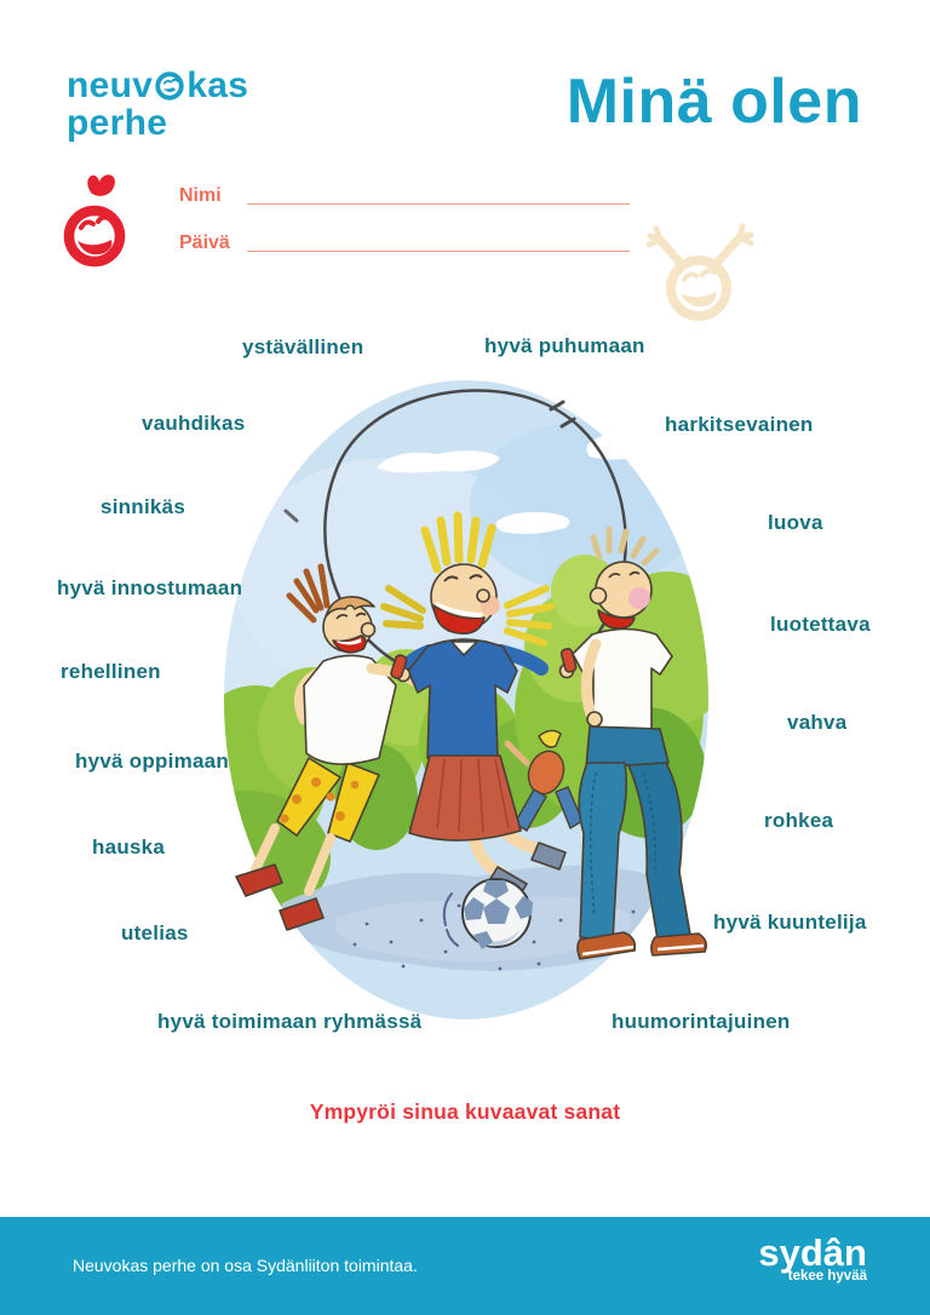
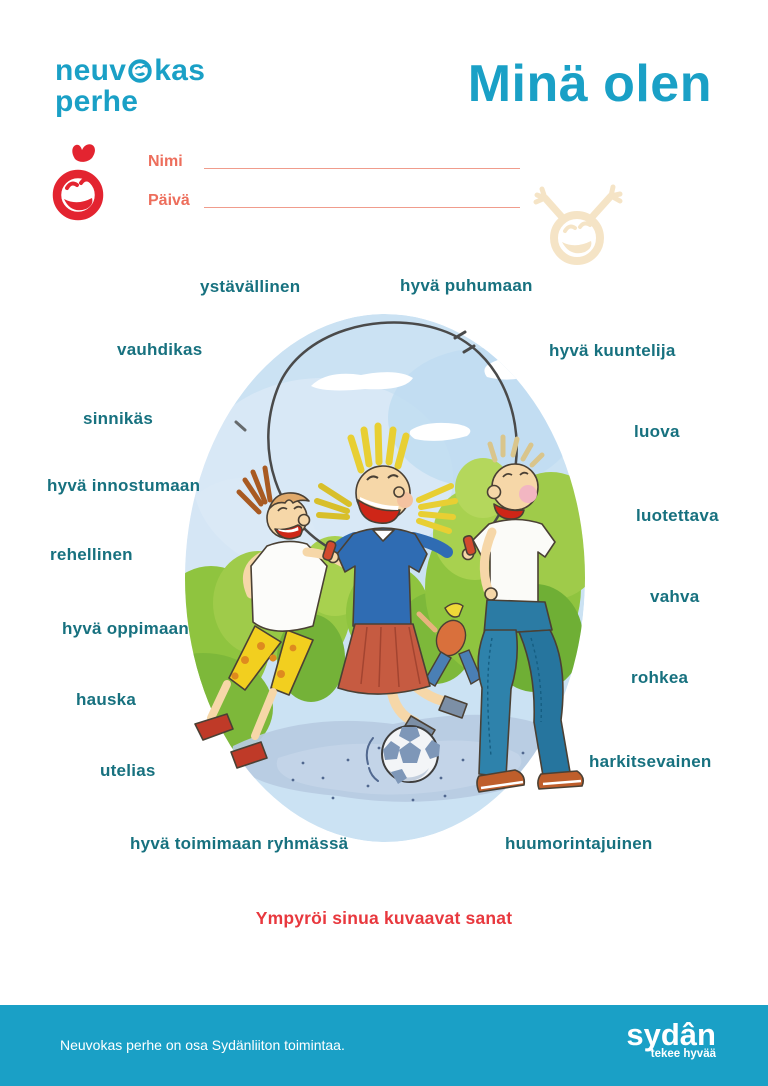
  neuv
  kas
  perhe
  Minä olen
  Nimi
  Päivä
  ystävällinen
  hyvä puhumaan
  vauhdikas
- harkitsevainen
+ hyvä kuuntelija
  sinnikäs
  luova
  hyvä innostumaan
  luotettava
  rehellinen
  vahva
  hyvä oppimaan
  rohkea
  hauska
- hyvä kuuntelija
+ harkitsevainen
  utelias
  hyvä toimimaan ryhmässä
  huumorintajuinen
  Ympyröi sinua kuvaavat sanat
  Neuvokas perhe on osa Sydänliiton toimintaa.
  sydân
  tekee hyvää
